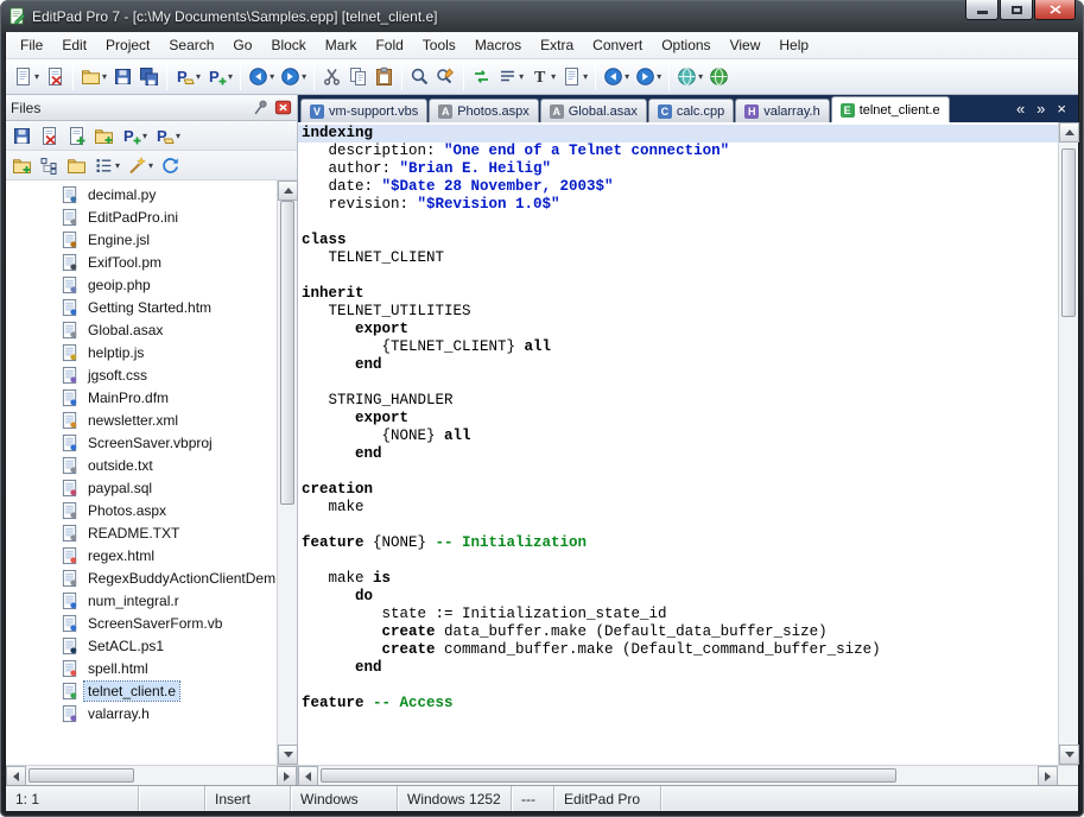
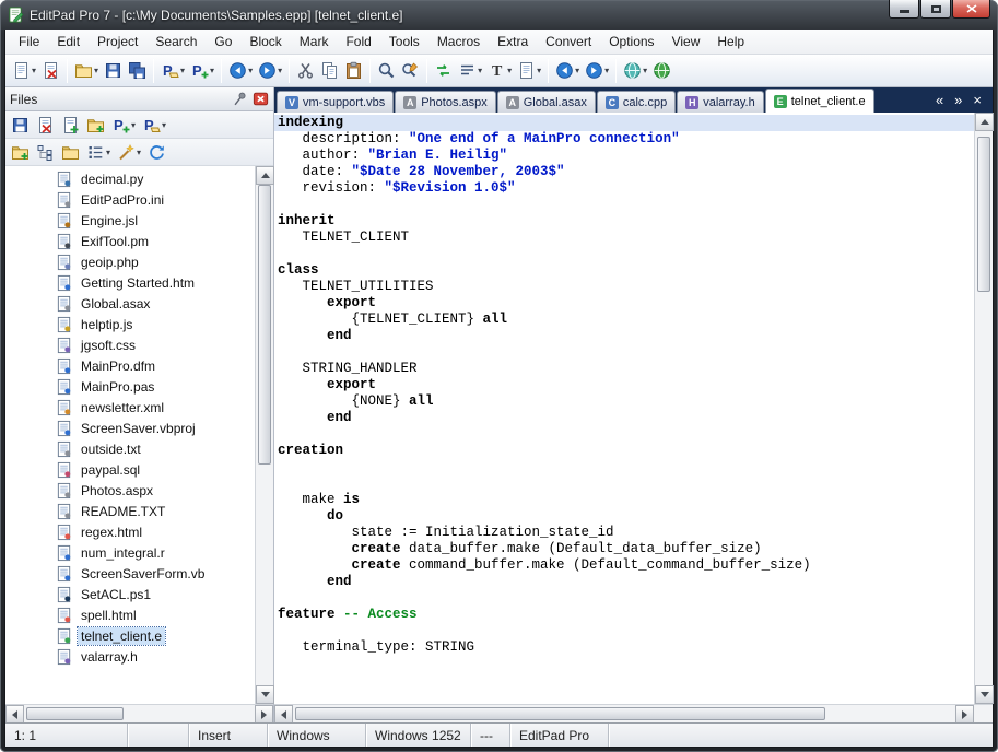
  EditPad Pro 7 - [c:\My Documents\Samples.epp] [telnet_client.e]
  File
  Edit
  Project
  Search
  Go
  Block
  Mark
  Fold
  Tools
  Macros
  Extra
  Convert
  Options
  View
  Help
  ▾
  ▾
  P
  ▾
  P
  ▾
  ▾
  ▾
  ▾
  T
  ▾
  ▾
  ▾
  ▾
  ▾
  Files
  P
  ▾
  P
  ▾
  ▾
  ▾
  decimal.py
  EditPadPro.ini
  Engine.jsl
  ExifTool.pm
  geoip.php
  Getting Started.htm
  Global.asax
  helptip.js
  jgsoft.css
  MainPro.dfm
+ MainPro.pas
  newsletter.xml
  ScreenSaver.vbproj
  outside.txt
  paypal.sql
  Photos.aspx
  README.TXT
  regex.html
- RegexBuddyActionClientDem
  num_integral.r
  ScreenSaverForm.vb
  SetACL.ps1
  spell.html
  telnet_client.e
  valarray.h
  V
  vm-support.vbs
  A
  Photos.aspx
  A
  Global.asax
  C
  calc.cpp
  H
  valarray.h
  E
  telnet_client.e
  «
  »
  ×
  indexing
- description: "One end of a Telnet connection"
+ description: "One end of a MainPro connection"
  author: "Brian E. Heilig"
  date: "$Date 28 November, 2003$"
  revision: "$Revision 1.0$"
- class
+ inherit
  TELNET_CLIENT
- inherit
+ class
  TELNET_UTILITIES
  export
  {TELNET_CLIENT} all
  end
  STRING_HANDLER
  export
  {NONE} all
  end
  creation
- make
- feature {NONE} -- Initialization
  make is
  do
  state := Initialization_state_id
  create data_buffer.make (Default_data_buffer_size)
  create command_buffer.make (Default_command_buffer_size)
  end
  feature -- Access
+ terminal_type: STRING
  1: 1
  Insert
  Windows
  Windows 1252
  ---
  EditPad Pro
